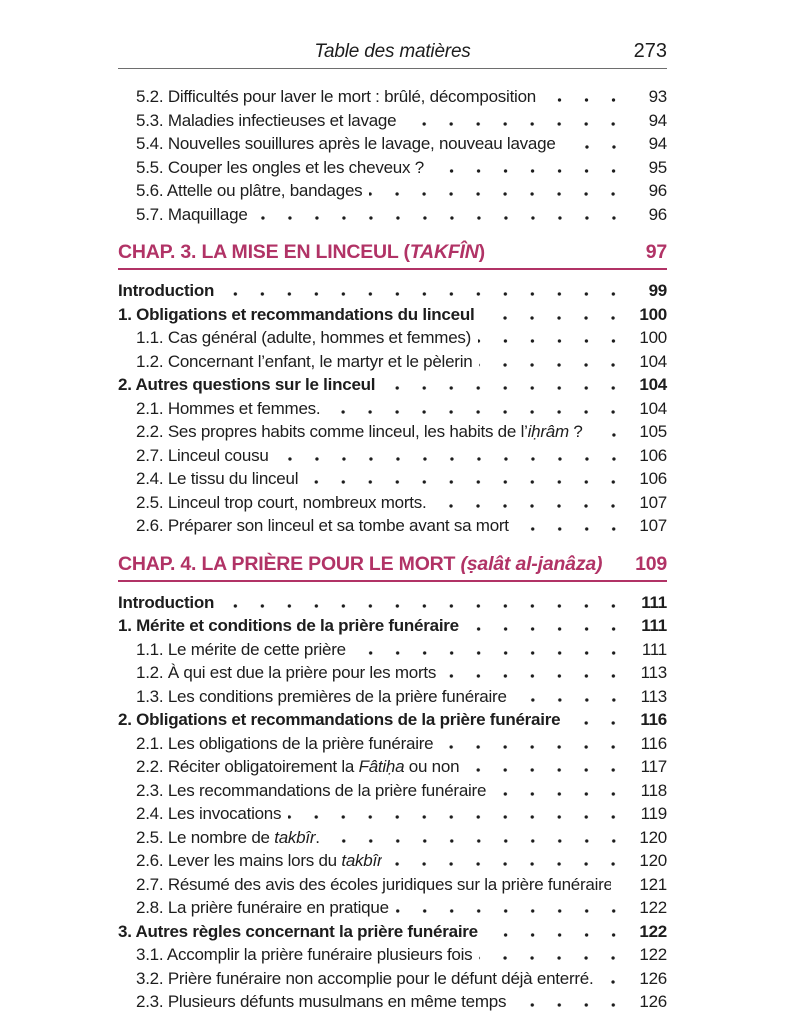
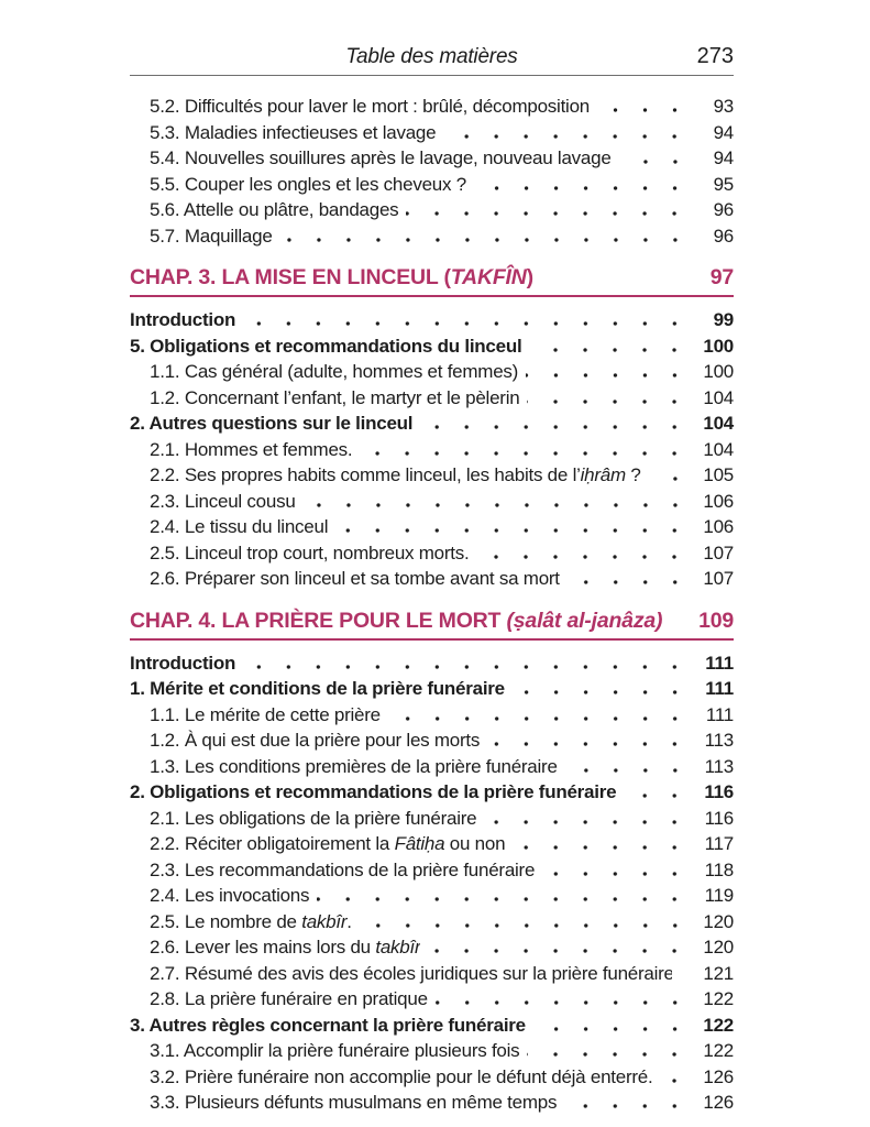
  Table des matières
  273
  5.2. Difficultés pour laver le mort : brûlé, décomposition
  93
  5.3. Maladies infectieuses et lavage
  94
  5.4. Nouvelles souillures après le lavage, nouveau lavage
  94
  5.5. Couper les ongles et les cheveux ?
  95
  5.6. Attelle ou plâtre, bandages
  96
  5.7. Maquillage
  96
  CHAP. 3. LA MISE EN LINCEUL (TAKFÎN)
  97
  Introduction
  99
- 1. Obligations et recommandations du linceul
+ 5. Obligations et recommandations du linceul
  100
  1.1. Cas général (adulte, hommes et femmes)
  100
  1.2. Concernant l’enfant, le martyr et le pèlerin
  104
  2. Autres questions sur le linceul
  104
  2.1. Hommes et femmes.
  104
  2.2. Ses propres habits comme linceul, les habits de l’iḥrâm ?
  105
- 2.7. Linceul cousu
+ 2.3. Linceul cousu
  106
  2.4. Le tissu du linceul
  106
  2.5. Linceul trop court, nombreux morts.
  107
  2.6. Préparer son linceul et sa tombe avant sa mort
  107
  CHAP. 4. LA PRIÈRE POUR LE MORT (ṣalât al-janâza)
  109
  Introduction
  111
  1. Mérite et conditions de la prière funéraire
  111
  1.1. Le mérite de cette prière
  111
  1.2. À qui est due la prière pour les morts
  113
  1.3. Les conditions premières de la prière funéraire
  113
  2. Obligations et recommandations de la prière funéraire
  116
  2.1. Les obligations de la prière funéraire
  116
  2.2. Réciter obligatoirement la Fâtiḥa ou non
  117
  2.3. Les recommandations de la prière funéraire
  118
  2.4. Les invocations
  119
  2.5. Le nombre de takbîr.
  120
  2.6. Lever les mains lors du takbîr
  120
  2.7. Résumé des avis des écoles juridiques sur la prière funéraire
  121
  2.8. La prière funéraire en pratique
  122
  3. Autres règles concernant la prière funéraire
  122
  3.1. Accomplir la prière funéraire plusieurs fois
  122
  3.2. Prière funéraire non accomplie pour le défunt déjà enterré.
  126
- 2.3. Plusieurs défunts musulmans en même temps
+ 3.3. Plusieurs défunts musulmans en même temps
  126
